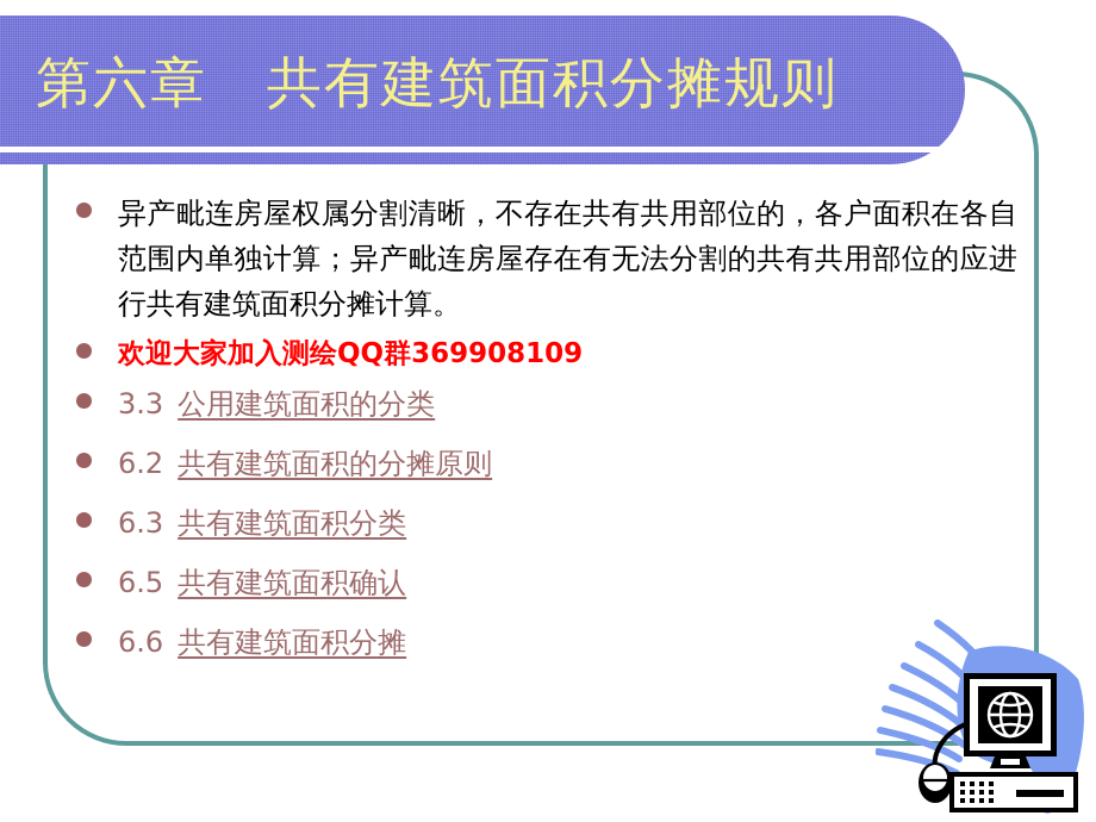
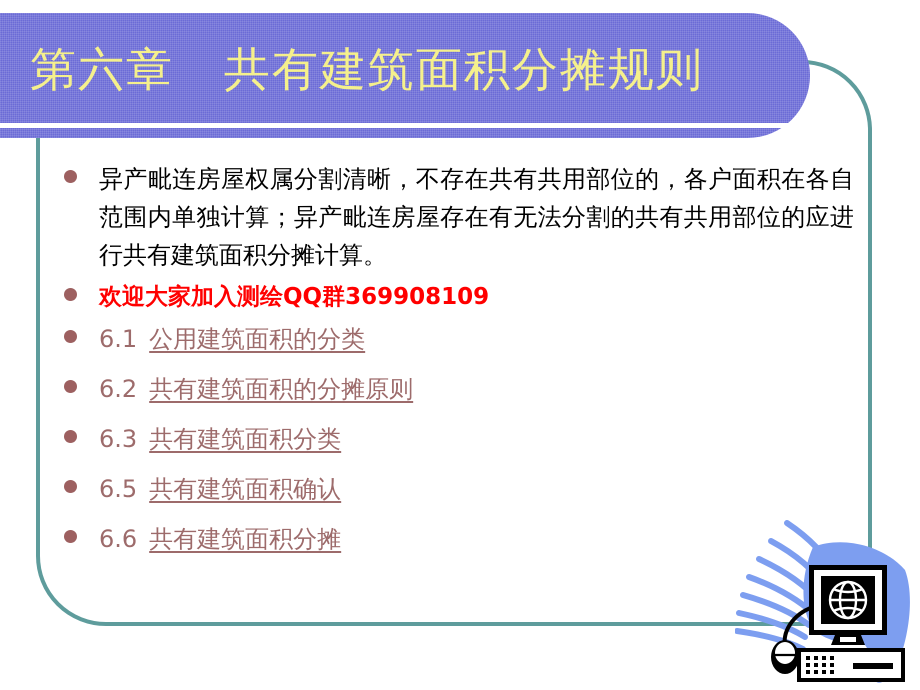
  第六章 共有建筑面积分摊规则
  异产毗连房屋权属分割清晰，不存在共有共用部位的，各户面积在各自范围内单独计算；异产毗连房屋存在有无法分割的共有共用部位的应进行共有建筑面积分摊计算。
  欢迎大家加入测绘QQ群369908109
- 3.3 公用建筑面积的分类
+ 6.1 公用建筑面积的分类
  6.2 共有建筑面积的分摊原则
  6.3 共有建筑面积分类
  6.5 共有建筑面积确认
  6.6 共有建筑面积分摊
